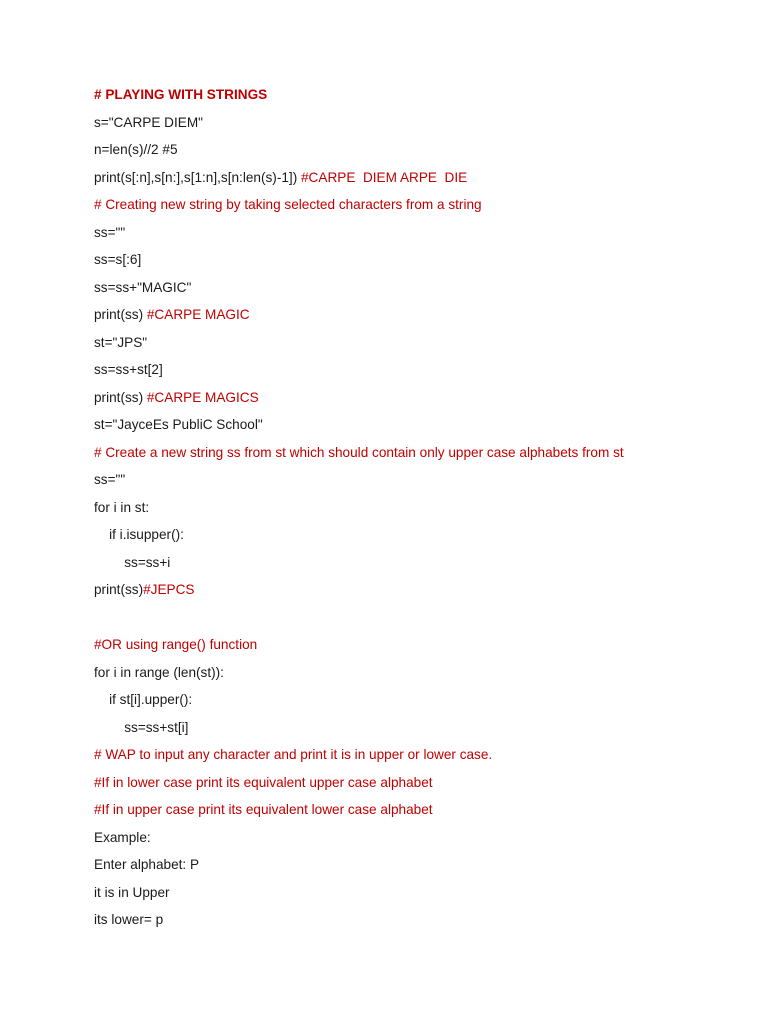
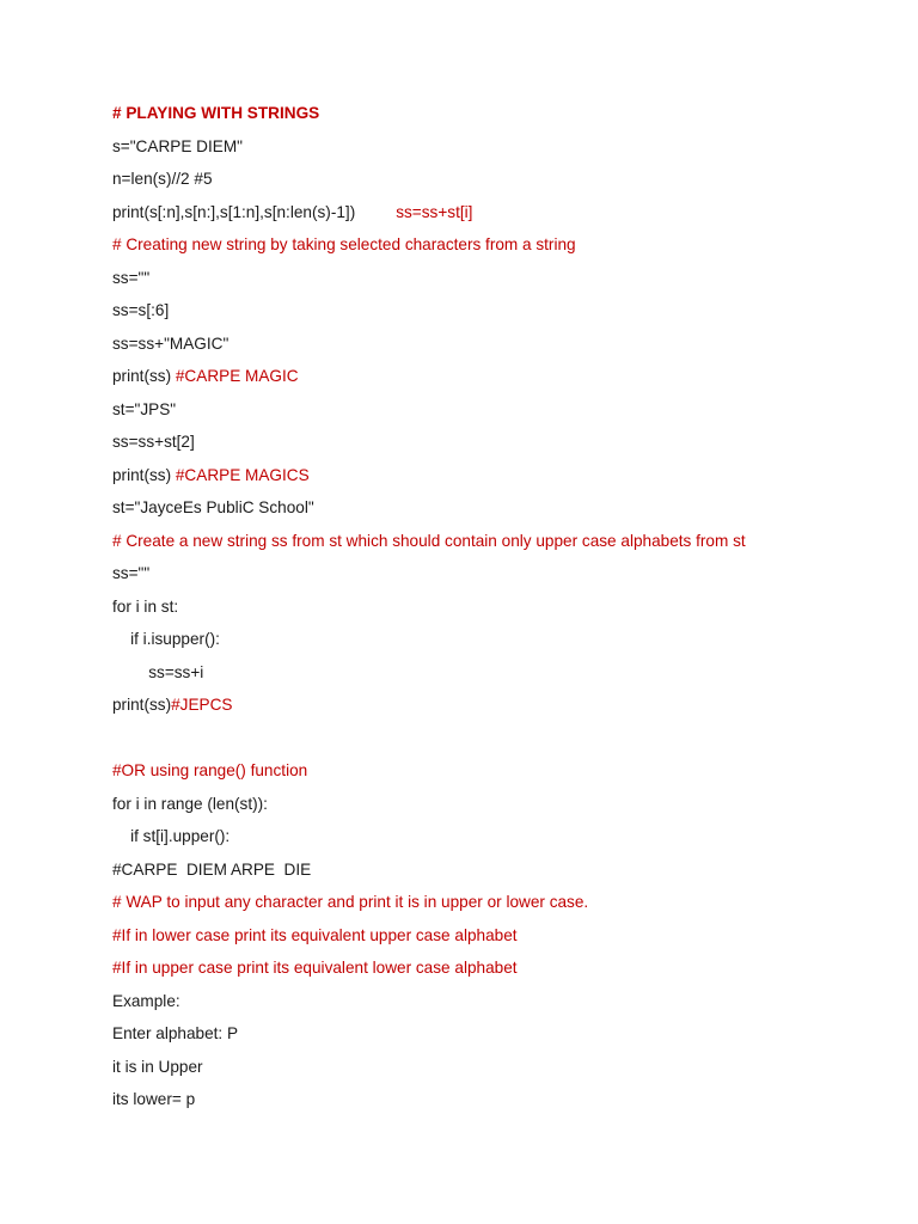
  # PLAYING WITH STRINGS
  s="CARPE DIEM"
  n=len(s)//2 #5
- print(s[:n],s[n:],s[1:n],s[n:len(s)-1]) #CARPE DIEM ARPE DIE
+ print(s[:n],s[n:],s[1:n],s[n:len(s)-1]) ss=ss+st[i]
  # Creating new string by taking selected characters from a string
  ss=""
  ss=s[:6]
  ss=ss+"MAGIC"
  print(ss) #CARPE MAGIC
  st="JPS"
  ss=ss+st[2]
  print(ss) #CARPE MAGICS
  st="JayceEs PubliC School"
  # Create a new string ss from st which should contain only upper case alphabets from st
  ss=""
  for i in st:
  if i.isupper():
  ss=ss+i
  print(ss)#JEPCS
  #OR using range() function
  for i in range (len(st)):
  if st[i].upper():
- ss=ss+st[i]
+ #CARPE DIEM ARPE DIE
  # WAP to input any character and print it is in upper or lower case.
  #If in lower case print its equivalent upper case alphabet
  #If in upper case print its equivalent lower case alphabet
  Example:
  Enter alphabet: P
  it is in Upper
  its lower= p
